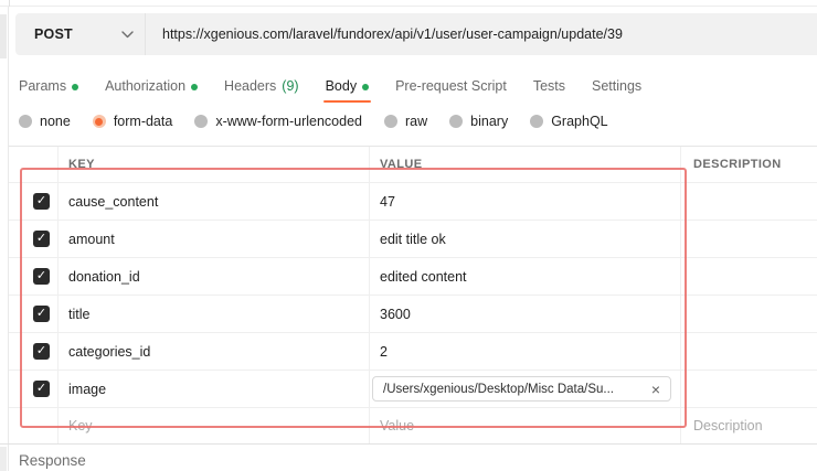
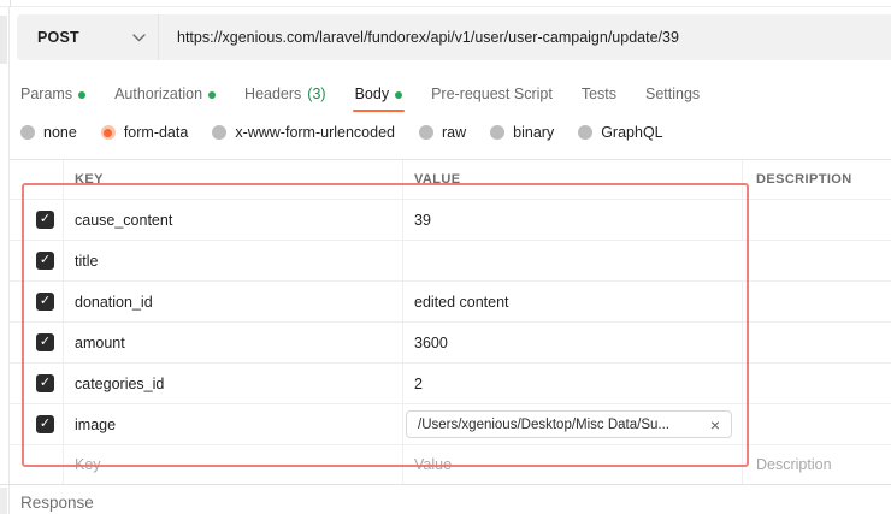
  POST
  https://xgenious.com/laravel/fundorex/api/v1/user/user-campaign/update/39
  Params
  Authorization
  Headers
- (9)
+ (3)
  Body
  Pre-request Script
  Tests
  Settings
  none
  form-data
  x-www-form-urlencoded
  raw
  binary
  GraphQL
  KEY
  VALUE
  DESCRIPTION
  ✓
  cause_content
- 47
+ 39
  ✓
- amount
+ title
- edit title ok
  ✓
  donation_id
  edited content
  ✓
- title
+ amount
  3600
  ✓
  categories_id
  2
  ✓
  image
  /Users/xgenious/Desktop/Misc Data/Su...
  ×
  Key
  Value
  Description
  Response
